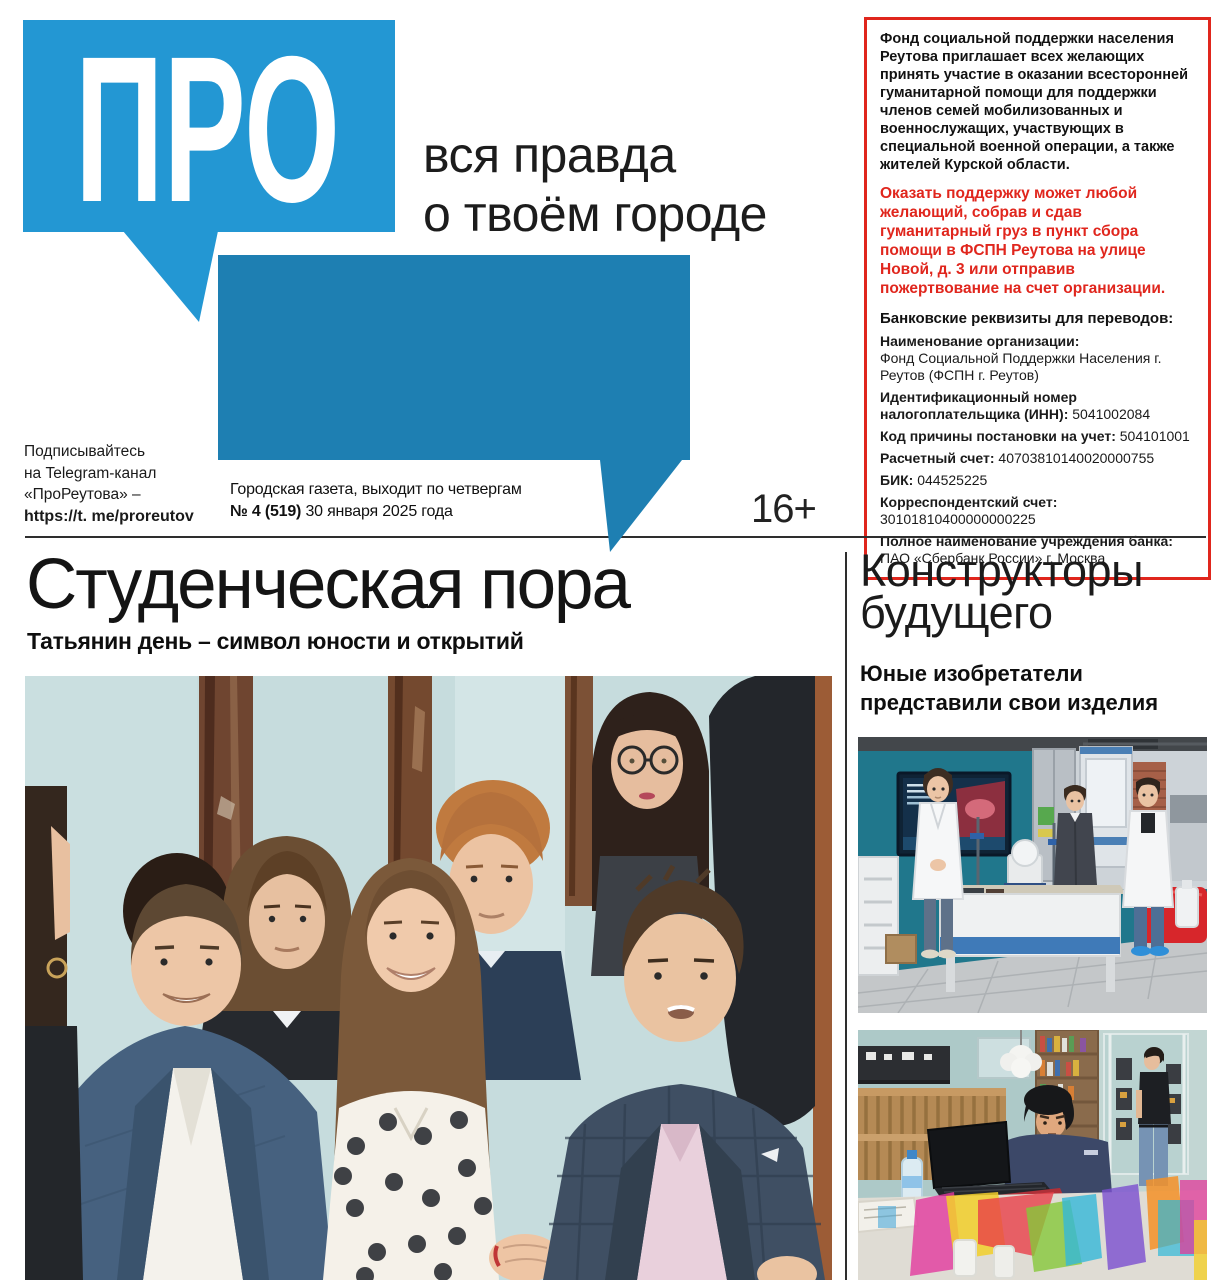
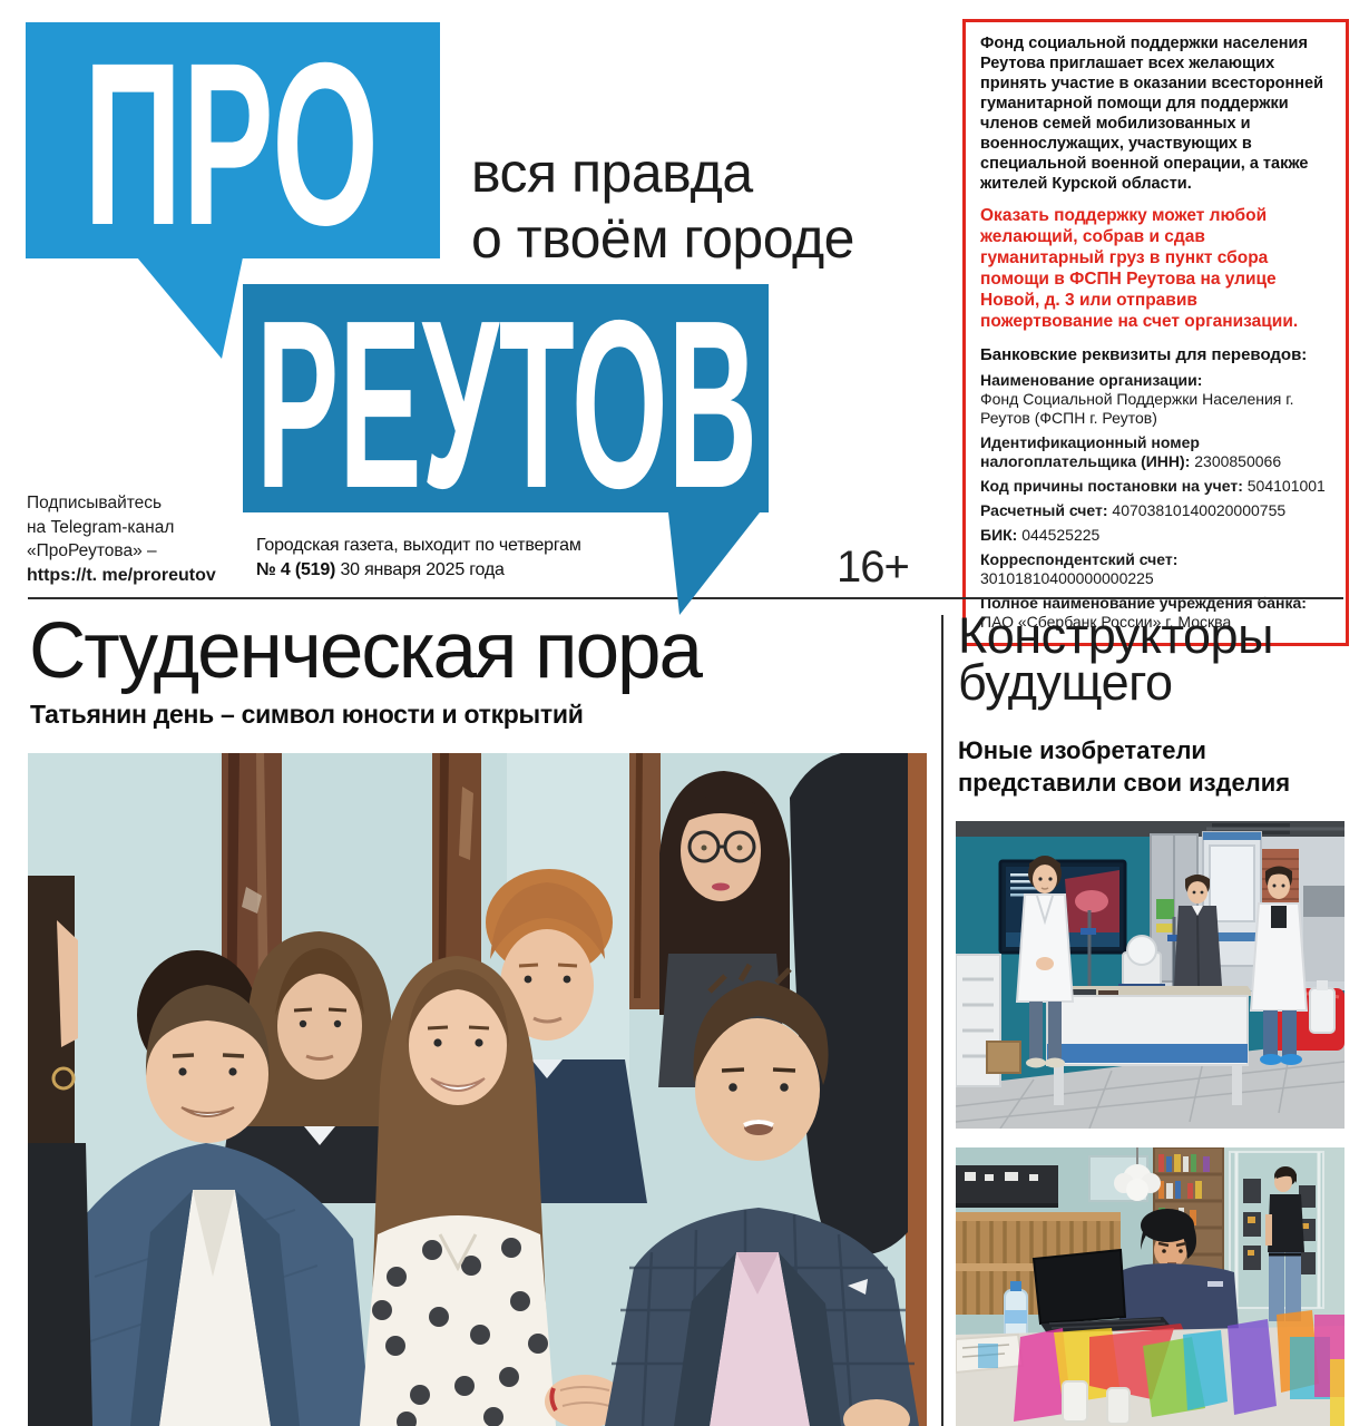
  ПРО
+ РЕУТОВ
  вся правда
  о твоём городе
  Подписывайтесь
  на Telegram-канал
  «ПроРеутова» –
  https://t. me/proreutov
  Городская газета, выходит по четвергам
  № 4 (519) 30 января 2025 года
  16+
  Фонд социальной поддержки населения Реутова приглашает всех желающих принять участие в оказании всесторонней гуманитарной помощи для поддержки членов семей мобилизованных и военнослужащих, участвующих в специальной военной операции, а также жителей Курской области.
  Оказать поддержку может любой желающий, собрав и сдав гуманитарный груз в пункт сбора помощи в ФСПН Реутова на улице Новой, д. 3 или отправив пожертвование на счет организации.
  Банковские реквизиты для переводов:
  Наименование организации:
  Фонд Социальной Поддержки Населения г. Реутов (ФСПН г. Реутов)
- Идентификационный номер налогоплательщика (ИНН): 5041002084
+ Идентификационный номер налогоплательщика (ИНН): 2300850066
  Код причины постановки на учет: 504101001
  Расчетный счет: 40703810140020000755
  БИК: 044525225
  Корреспондентский счет:
  30101810400000000225
  Полное наименование учреждения банка:
  ПАО «Сбербанк России» г. Москва
  Студенческая пора
  Татьянин день – символ юности и открытий
  Конструкторы
  будущего
  Юные изобретатели
  представили свои изделия
